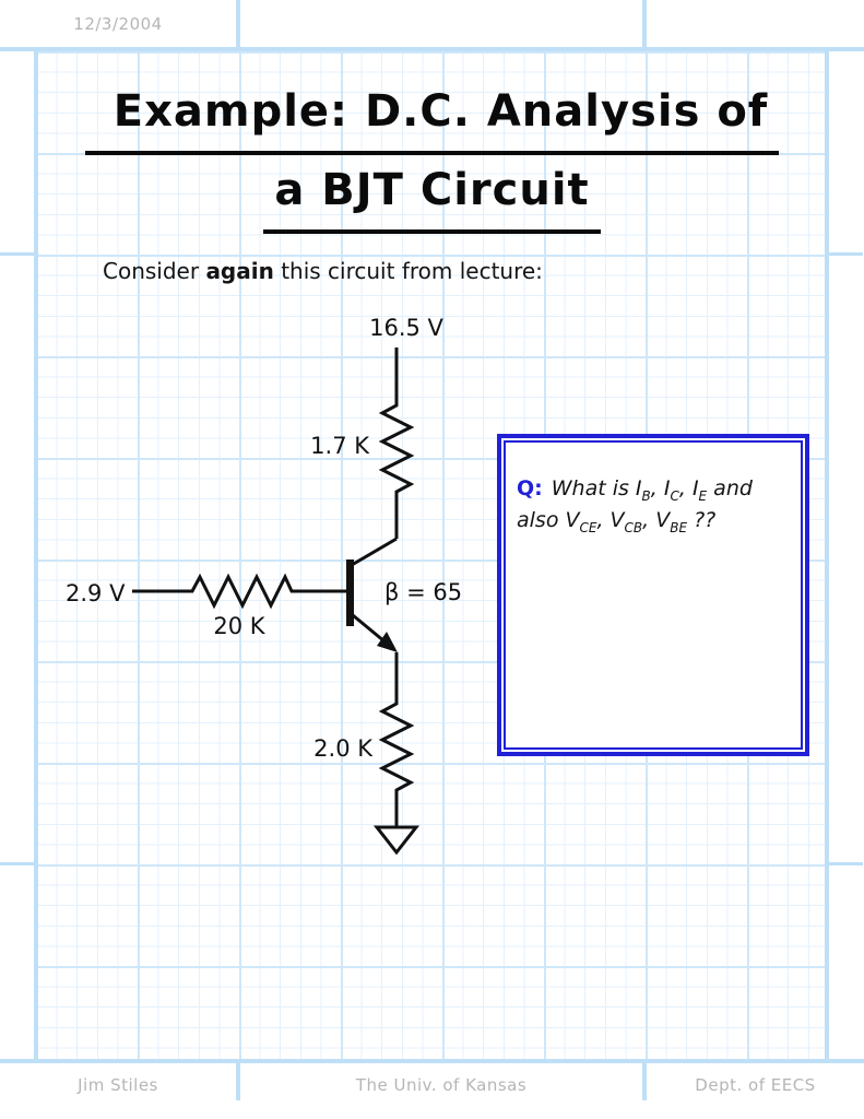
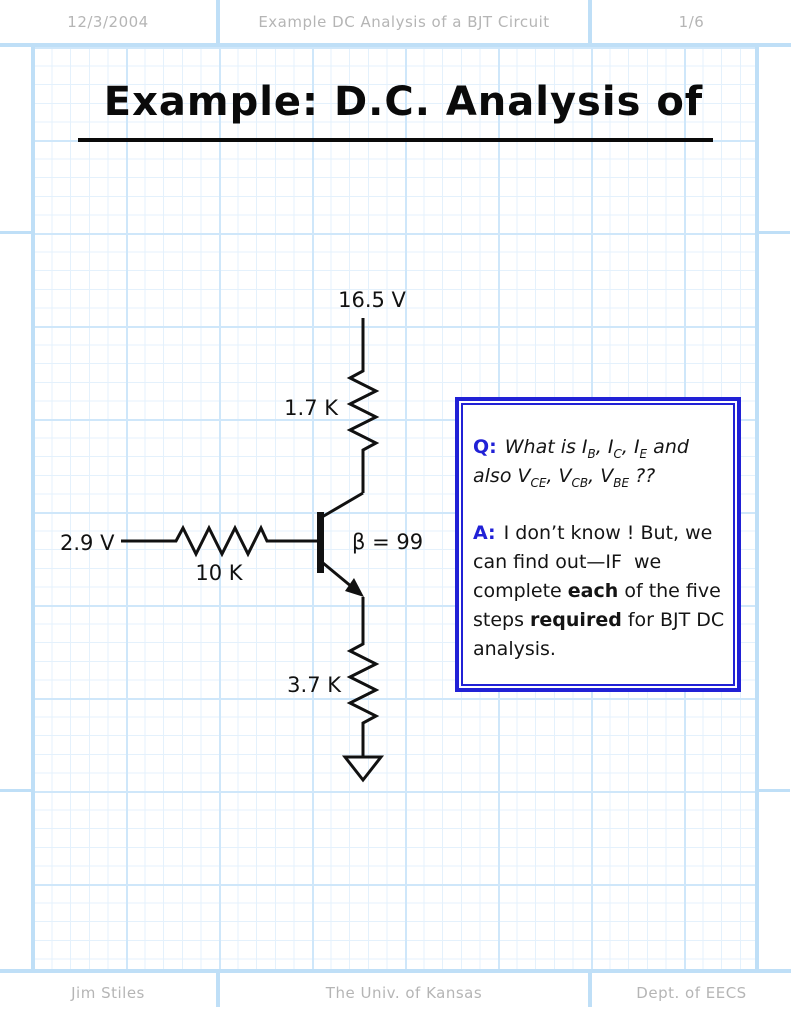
  12/3/2004
+ Example DC Analysis of a BJT Circuit
+ 1/6
  Example: D.C. Analysis of
- a BJT Circuit
- Consider again this circuit from lecture:
  16.5 V
  1.7 K
  2.9 V
- 20 K
+ 10 K
- β = 65
+ β = 99
- 2.0 K
+ 3.7 K
  Q: What is IB, IC, IE and also VCE, VCB, VBE ??
+ A: I don’t know ! But, we can find out—IF we complete each of the five steps required for BJT DC analysis.
  Jim Stiles
  The Univ. of Kansas
  Dept. of EECS
